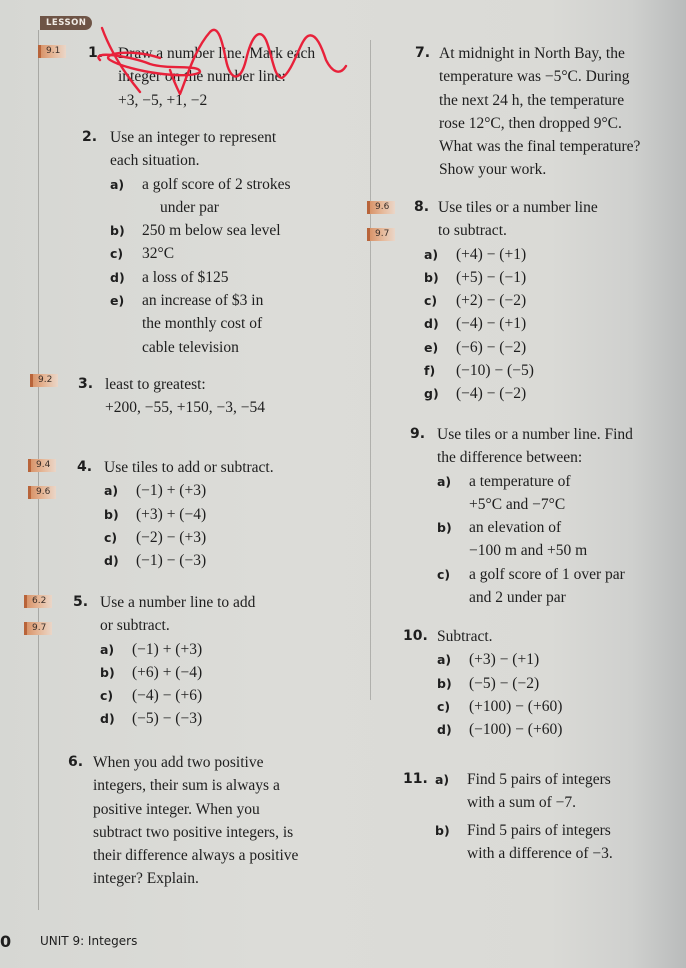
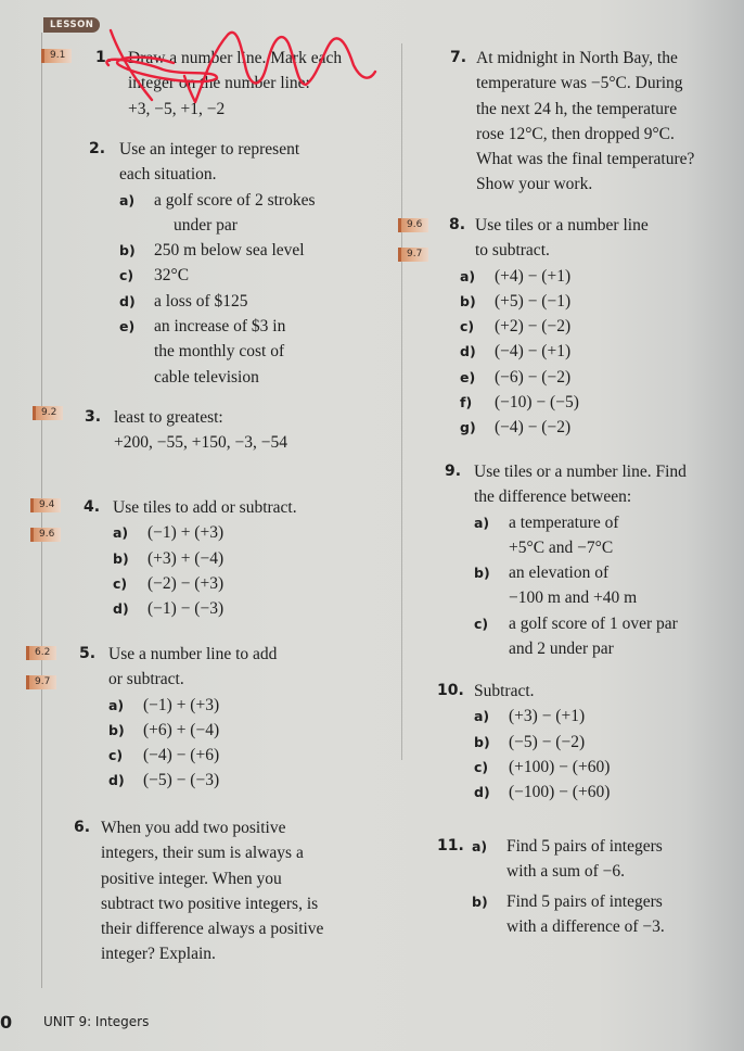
  LESSON
  9.1
  9.2
  9.4
  9.6
  6.2
  9.7
  9.6
  9.7
  1.
  a number lne. Mark ech
  integer onhe numer lin
  +3, −5, +1, −2
  2.
  Use an integer to represent
  each situation.
  a)
  a golf score of 2 strokes
  under par
  b)
  250 m below sea level
  c)
  32°C
  d)
  a loss of $125
  e)
  an increase of $3 in
  the monthly cost of
  cable television
  3.
  least to greatest:
  +200, −55, +150, −3, −54
  4.
  Use tiles to add or subtract.
  a)
  (−1) + (+3)
  b)
  (+3) + (−4)
  c)
  (−2) − (+3)
  d)
  (−1) − (−3)
  5.
  Use a number line to add
  or subtract.
  a)
  (−1) + (+3)
  b)
  (+6) + (−4)
  c)
  (−4) − (+6)
  d)
  (−5) − (−3)
  6.
  When you add two positive
  integers, their sum is always a
  positive integer. When you
  subtract two positive integers, is
  their difference always a positive
  integer? Explain.
  7.
  At midnight in North Bay, the
  temperature was −5°C. During
  the next 24 h, the temperature
  rose 12°C, then dropped 9°C.
  What was the final temperature?
  Show your work.
  8.
  Use tiles or a number line
  to subtract.
  a)
  (+4) − (+1)
  b)
  (+5) − (−1)
  c)
  (+2) − (−2)
  d)
  (−4) − (+1)
  e)
  (−6) − (−2)
  f)
  (−10) − (−5)
  g)
  (−4) − (−2)
  9.
  Use tiles or a number line. Find
  the difference between:
  a)
  a temperature of
  +5°C and −7°C
  b)
  an elevation of
- −100 m and +50 m
+ −100 m and +40 m
  c)
  a golf score of 1 over par
  and 2 under par
  10.
  Subtract.
  a)
  (+3) − (+1)
  b)
  (−5) − (−2)
  c)
  (+100) − (+60)
  d)
  (−100) − (+60)
  11.
  a)
  Find 5 pairs of integers
- with a sum of −7.
+ with a sum of −6.
  b)
  Find 5 pairs of integers
  with a difference of −3.
  0
  UNIT 9: Integers
